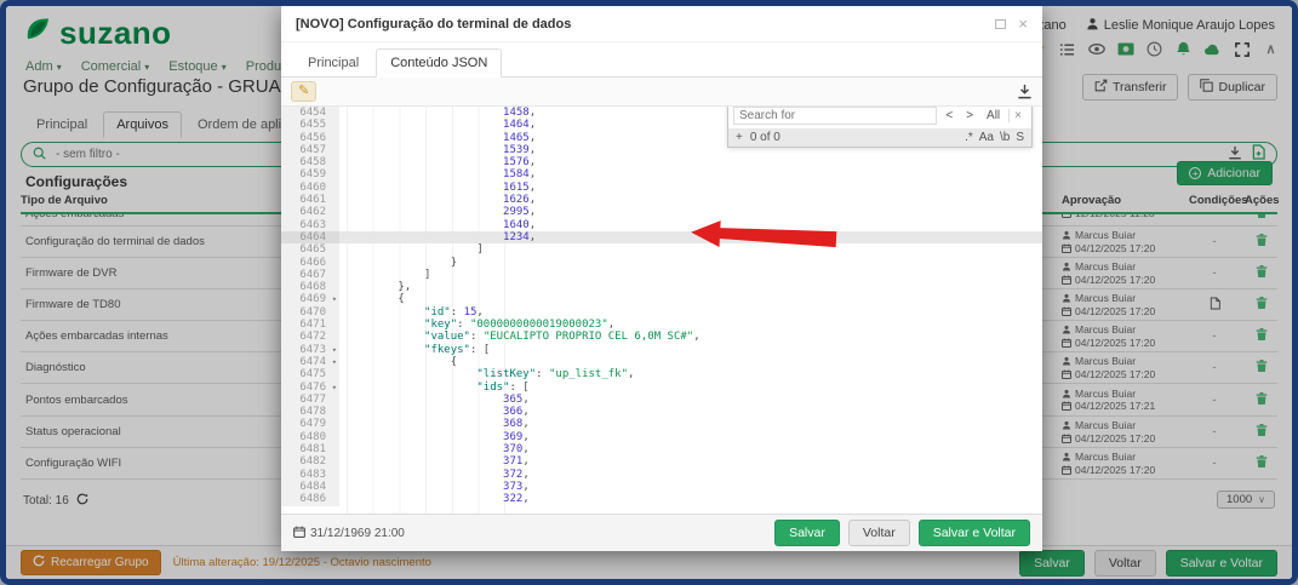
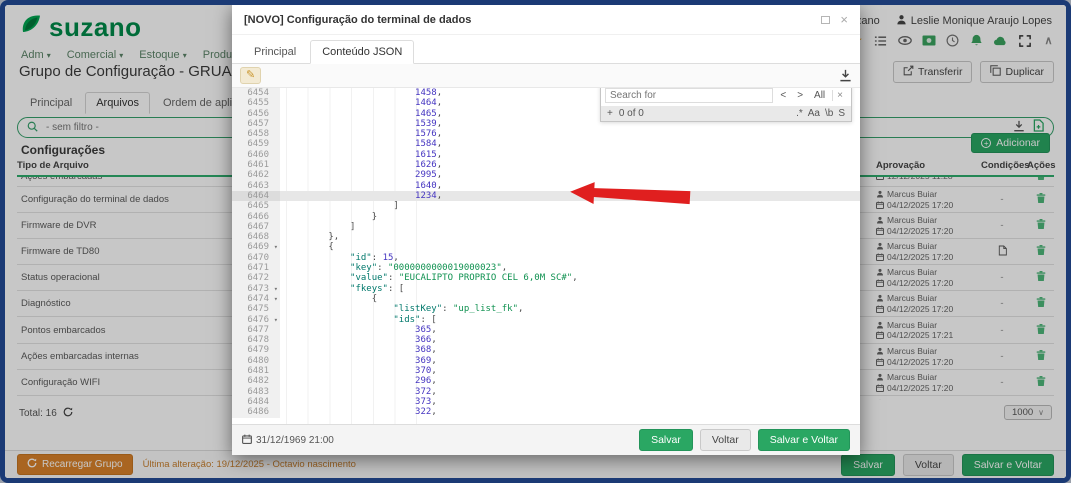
  suzano
  Adm ▾
  Comercial ▾
  Estoque ▾
  Leslie Monique Araujo Lopes
  ∧
  Grupo de Configuração - GRUA
  Transferir
  Duplicar
  Principal
  Arquivos
  - sem filtro -
  Configurações
  +
  Adicionar
  Tipo de Arquivo
  Aprovação
  Condiçõe
  Ações
  Configuração do terminal de dados
  Marcus Buiar
  04/12/2025 17:20
  -
  Firmware de DVR
  Marcus Buiar
  04/12/2025 17:20
  -
  Firmware de TD80
  Marcus Buiar
  04/12/2025 17:20
- Ações embarcadas internas
+ Status operacional
  Marcus Buiar
  04/12/2025 17:20
  -
  Diagnóstico
  Marcus Buiar
  04/12/2025 17:20
  -
  Pontos embarcados
  Marcus Buiar
  04/12/2025 17:21
  -
- Status operacional
+ Ações embarcadas internas
  Marcus Buiar
  04/12/2025 17:20
  -
  Configuração WIFI
  Marcus Buiar
  04/12/2025 17:20
  -
  Total: 16
  1000
  ∨
  Recarregar Grupo
  Última alteração: 19/12/2025 - Octavio nascimento
  Salvar
  Voltar
  Salvar e Voltar
  [NOVO] Configuração do terminal de dados
  ×
  Principal
  Conteúdo JSON
  ✎
  6454
  1458,
  6455
  1464,
  6456
  1465,
  6457
  1539,
  6458
  1576,
  6459
  1584,
  6460
  1615,
  6461
  1626,
  6462
  2995,
  6463
  1640,
  6464
  1234,
  6465
  ]
  6466
  }
  6467
  ]
  6468
  },
  6469
  ▾
  {
  6470
  "id": 15,
  6471
  "key": "0000000000019000023",
  6472
  "value": "EUCALIPTO PROPRIO CEL 6,0M SC#",
  6473
  ▾
  "fkeys": [
  6474
  ▾
  {
  6475
  "listKey": "up_list_fk",
  6476
  ▾
  "ids": [
  6477
  365,
  6478
  366,
  6479
  368,
  6480
  369,
  6481
  370,
  6482
- 371,
+ 296,
  6483
  372,
  6484
  373,
  6486
  322,
  Search for
  <
  >
  All
  ×
  +
  0 of 0
  .*
  Aa
  \b
  S
  31/12/1969 21:00
  Salvar
  Voltar
  Salvar e Voltar
